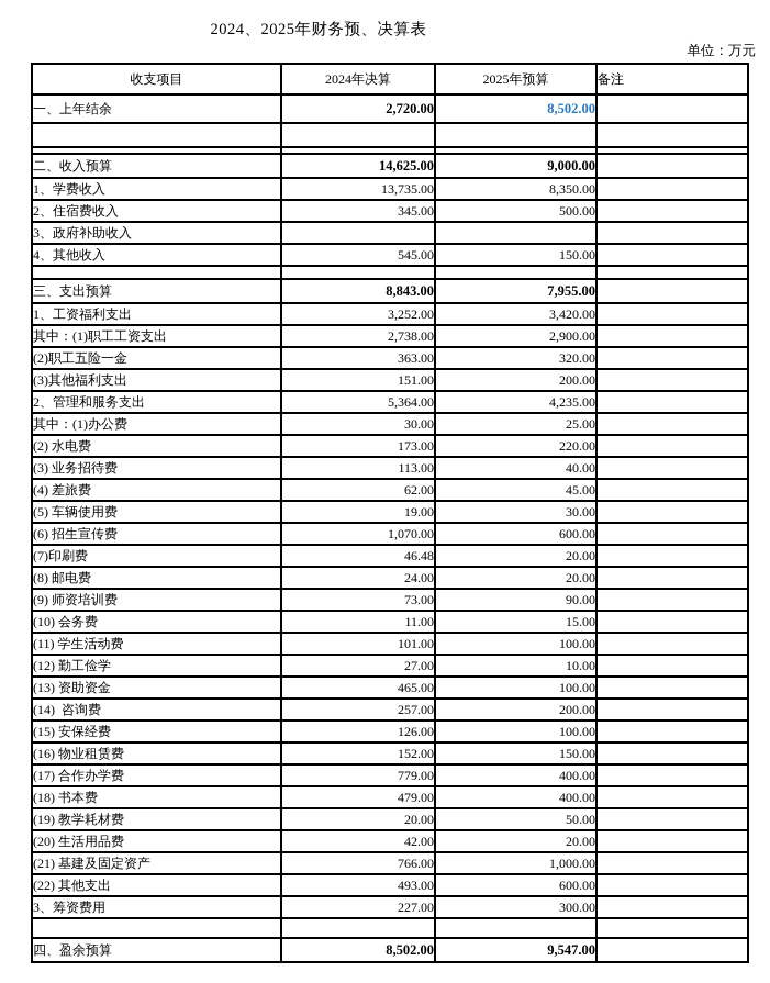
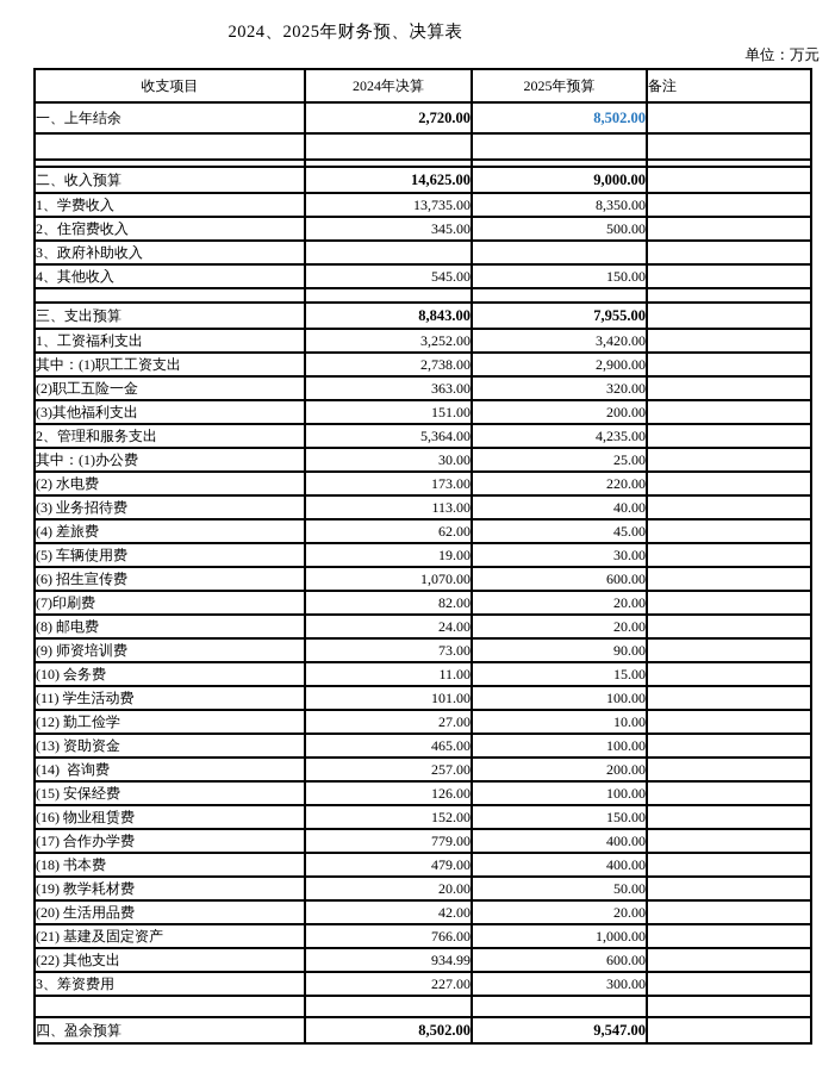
  2024、2025年财务预、决算表
  单位：万元
  收支项目	2024年决算	2025年预算	备注
  一、上年结余	2,720.00	8,502.00
  二、收入预算	14,625.00	9,000.00
  1、学费收入	13,735.00	8,350.00
  2、住宿费收入	345.00	500.00
  3、政府补助收入
  4、其他收入	545.00	150.00
  三、支出预算	8,843.00	7,955.00
  1、工资福利支出	3,252.00	3,420.00
  其中：(1)职工工资支出	2,738.00	2,900.00
  (2)职工五险一金	363.00	320.00
  (3)其他福利支出	151.00	200.00
  2、管理和服务支出	5,364.00	4,235.00
  其中：(1)办公费	30.00	25.00
  (2) 水电费	173.00	220.00
  (3) 业务招待费	113.00	40.00
  (4) 差旅费	62.00	45.00
  (5) 车辆使用费	19.00	30.00
  (6) 招生宣传费	1,070.00	600.00
- (7)印刷费	46.48	20.00
+ (7)印刷费	82.00	20.00
  (8) 邮电费	24.00	20.00
  (9) 师资培训费	73.00	90.00
  (10) 会务费	11.00	15.00
  (11) 学生活动费	101.00	100.00
  (12) 勤工俭学	27.00	10.00
  (13) 资助资金	465.00	100.00
  (14) 咨询费	257.00	200.00
  (15) 安保经费	126.00	100.00
  (16) 物业租赁费	152.00	150.00
  (17) 合作办学费	779.00	400.00
  (18) 书本费	479.00	400.00
  (19) 教学耗材费	20.00	50.00
  (20) 生活用品费	42.00	20.00
  (21) 基建及固定资产	766.00	1,000.00
- (22) 其他支出	493.00	600.00
+ (22) 其他支出	934.99	600.00
  3、筹资费用	227.00	300.00
  四、盈余预算	8,502.00	9,547.00
